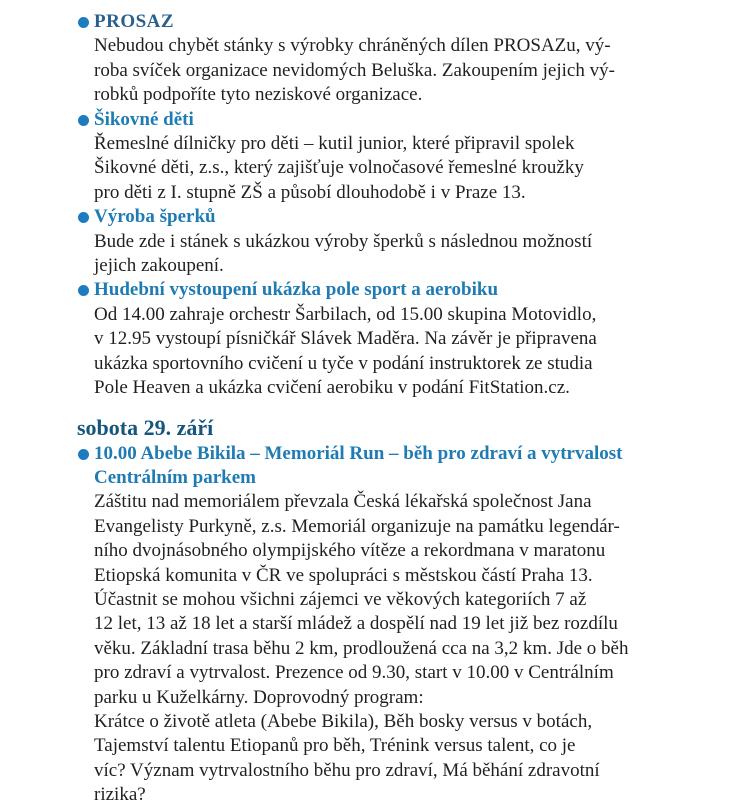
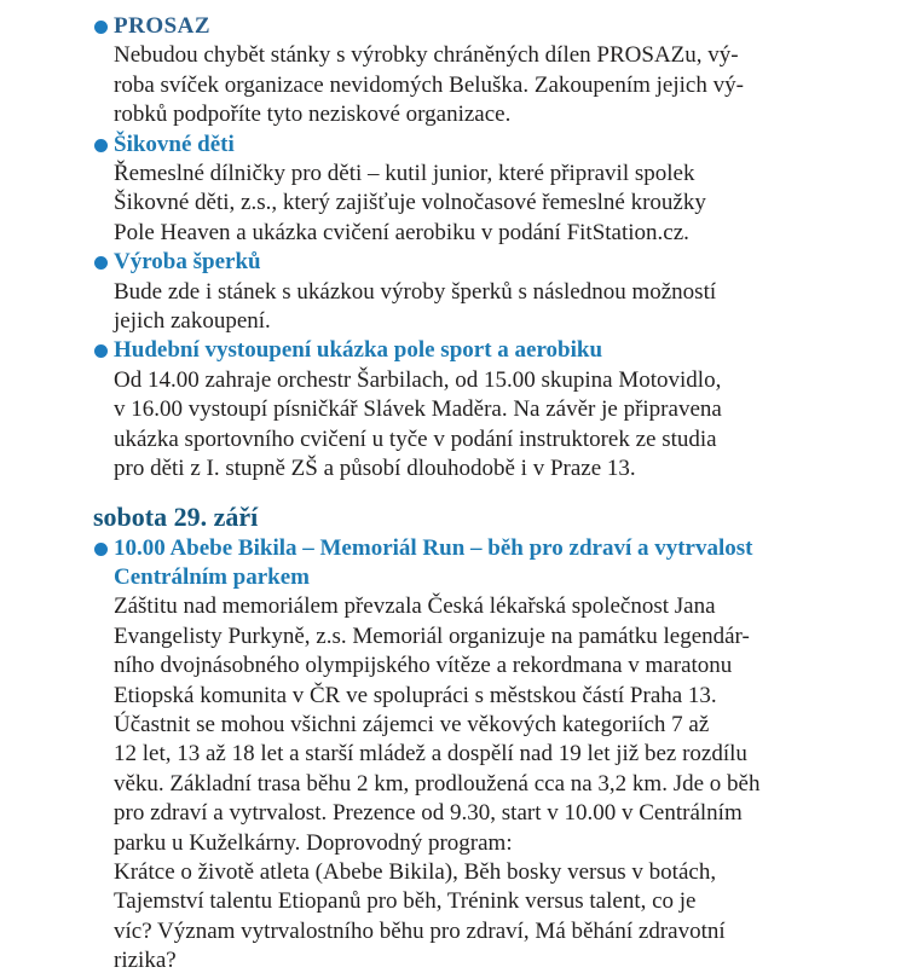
  PROSAZ
  Nebudou chybět stánky s výrobky chráněných dílen PROSAZu, vý-
  roba svíček organizace nevidomých Beluška. Zakoupením jejich vý-
  robků podpoříte tyto neziskové organizace.
  Šikovné děti
  Řemeslné dílničky pro děti – kutil junior, které připravil spolek
  Šikovné děti, z.s., který zajišťuje volnočasové řemeslné kroužky
- pro děti z I. stupně ZŠ a působí dlouhodobě i v Praze 13.
+ Pole Heaven a ukázka cvičení aerobiku v podání FitStation.cz.
  Výroba šperků
  Bude zde i stánek s ukázkou výroby šperků s následnou možností
  jejich zakoupení.
  Hudební vystoupení ukázka pole sport a aerobiku
  Od 14.00 zahraje orchestr Šarbilach, od 15.00 skupina Motovidlo,
- v 12.95 vystoupí písničkář Slávek Maděra. Na závěr je připravena
+ v 16.00 vystoupí písničkář Slávek Maděra. Na závěr je připravena
  ukázka sportovního cvičení u tyče v podání instruktorek ze studia
- Pole Heaven a ukázka cvičení aerobiku v podání FitStation.cz.
+ pro děti z I. stupně ZŠ a působí dlouhodobě i v Praze 13.
  sobota 29. září
  10.00 Abebe Bikila – Memoriál Run – běh pro zdraví a vytrvalost
  Centrálním parkem
  Záštitu nad memoriálem převzala Česká lékařská společnost Jana
  Evangelisty Purkyně, z.s. Memoriál organizuje na památku legendár-
  ního dvojnásobného olympijského vítěze a rekordmana v maratonu
  Etiopská komunita v ČR ve spolupráci s městskou částí Praha 13.
  Účastnit se mohou všichni zájemci ve věkových kategoriích 7 až
  12 let, 13 až 18 let a starší mládež a dospělí nad 19 let již bez rozdílu
  věku. Základní trasa běhu 2 km, prodloužená cca na 3,2 km. Jde o běh
  pro zdraví a vytrvalost. Prezence od 9.30, start v 10.00 v Centrálním
  parku u Kuželkárny. Doprovodný program:
  Krátce o životě atleta (Abebe Bikila), Běh bosky versus v botách,
  Tajemství talentu Etiopanů pro běh, Trénink versus talent, co je
  víc? Význam vytrvalostního běhu pro zdraví, Má běhání zdravotní
  rizika?
